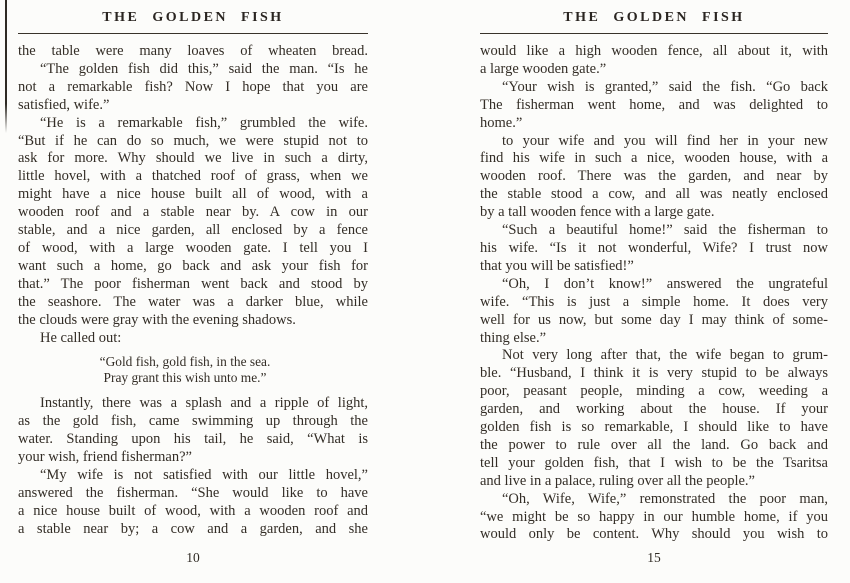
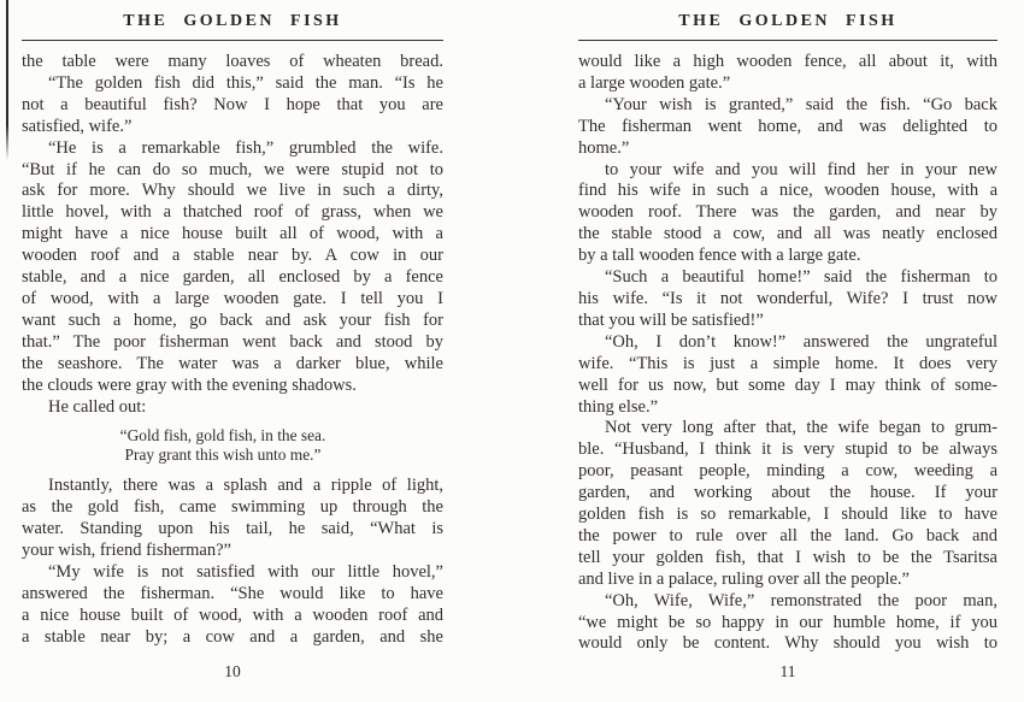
  THE GOLDEN FISH
  the table were many loaves of wheaten bread.
  “The golden fish did this,” said the man. “Is he
- not a remarkable fish? Now I hope that you are
+ not a beautiful fish? Now I hope that you are
  satisfied, wife.”
  “He is a remarkable fish,” grumbled the wife.
  “But if he can do so much, we were stupid not to
  ask for more. Why should we live in such a dirty,
  little hovel, with a thatched roof of grass, when we
  might have a nice house built all of wood, with a
  wooden roof and a stable near by. A cow in our
  stable, and a nice garden, all enclosed by a fence
  of wood, with a large wooden gate. I tell you I
  want such a home, go back and ask your fish for
  that.” The poor fisherman went back and stood by
  the seashore. The water was a darker blue, while
  the clouds were gray with the evening shadows.
  He called out:
  “Gold fish, gold fish, in the sea.
  Pray grant this wish unto me.”
  Instantly, there was a splash and a ripple of light,
  as the gold fish, came swimming up through the
  water. Standing upon his tail, he said, “What is
  your wish, friend fisherman?”
  “My wife is not satisfied with our little hovel,”
  answered the fisherman. “She would like to have
  a nice house built of wood, with a wooden roof and
  a stable near by; a cow and a garden, and she
  10
  THE GOLDEN FISH
  would like a high wooden fence, all about it, with
  a large wooden gate.”
  “Your wish is granted,” said the fish. “Go back
  The fisherman went home, and was delighted to
  home.”
  to your wife and you will find her in your new
  find his wife in such a nice, wooden house, with a
  wooden roof. There was the garden, and near by
  the stable stood a cow, and all was neatly enclosed
  by a tall wooden fence with a large gate.
  “Such a beautiful home!” said the fisherman to
  his wife. “Is it not wonderful, Wife? I trust now
  that you will be satisfied!”
  “Oh, I don’t know!” answered the ungrateful
  wife. “This is just a simple home. It does very
  well for us now, but some day I may think of some-
  thing else.”
  Not very long after that, the wife began to grum-
  ble. “Husband, I think it is very stupid to be always
  poor, peasant people, minding a cow, weeding a
  garden, and working about the house. If your
  golden fish is so remarkable, I should like to have
  the power to rule over all the land. Go back and
  tell your golden fish, that I wish to be the Tsaritsa
  and live in a palace, ruling over all the people.”
  “Oh, Wife, Wife,” remonstrated the poor man,
  “we might be so happy in our humble home, if you
  would only be content. Why should you wish to
- 15
+ 11
